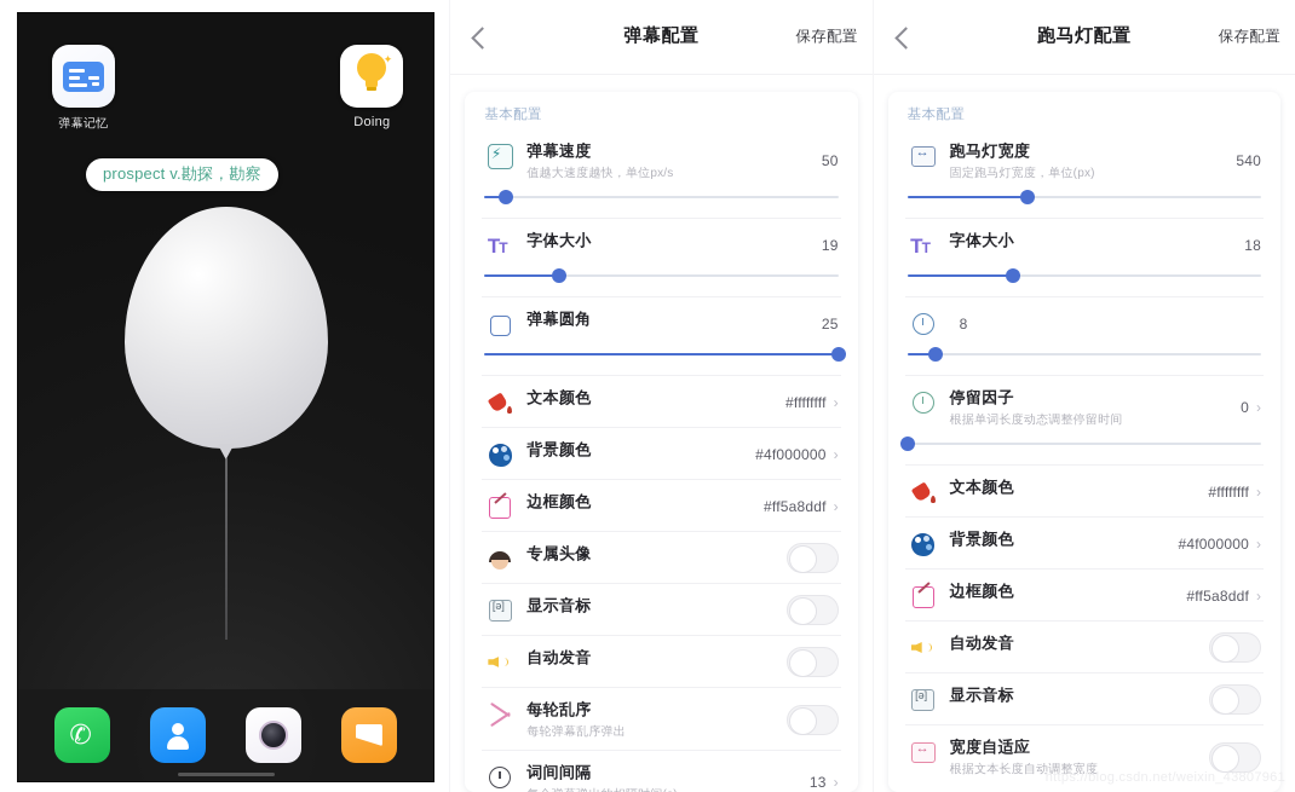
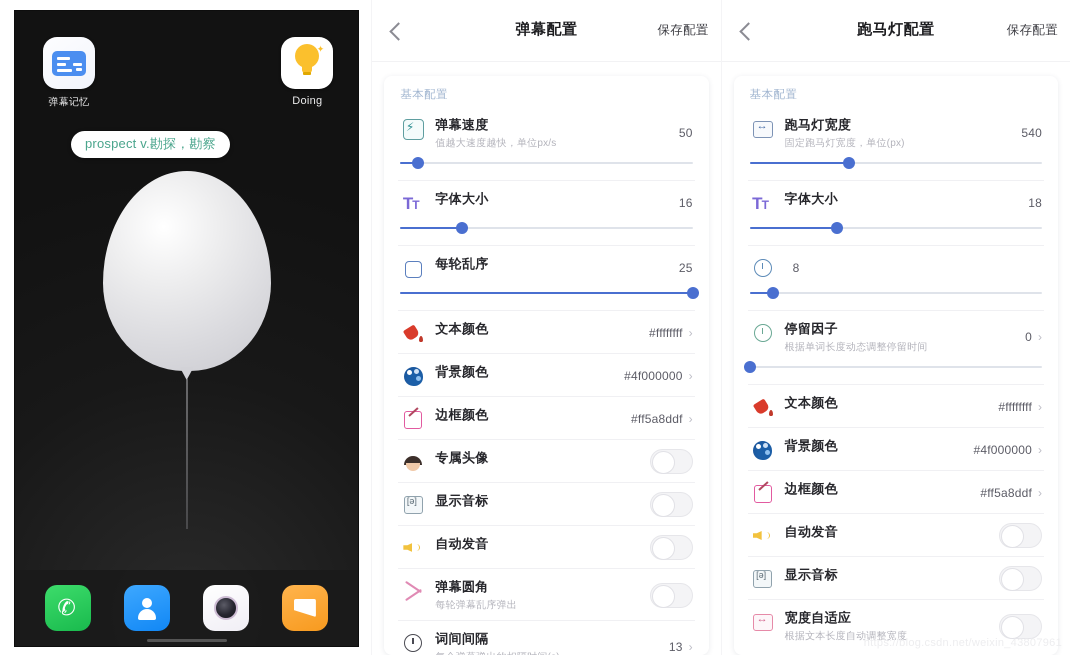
  弹幕记忆
  ✦
  Doing
  prospect v.勘探，勘察
  ✆
  弹幕配置
  保存配置
  基本配置
  弹幕速度
  值越大速度越快，单位px/s
  50
  TT
  字体大小
- 19
+ 16
- 弹幕圆角
+ 每轮乱序
  25
  文本颜色
  #ffffffff
  ›
  背景颜色
  #4f000000
  ›
  边框颜色
  #ff5a8ddf
  ›
  专属头像
  显示音标
  自动发音
- 每轮乱序
+ 弹幕圆角
  每轮弹幕乱序弹出
  词间间隔
  13
  ›
  跑马灯配置
  保存配置
  基本配置
  跑马灯宽度
  固定跑马灯宽度，单位(px)
  540
  TT
  字体大小
  18
  8
  停留因子
  根据单词长度动态调整停留时间
  0
  ›
  文本颜色
  #ffffffff
  ›
  背景颜色
  #4f000000
  ›
  边框颜色
  #ff5a8ddf
  ›
  自动发音
  显示音标
  宽度自适应
  根据文本长度自动调整宽度
  https://blog.csdn.net/weixin_43807961
